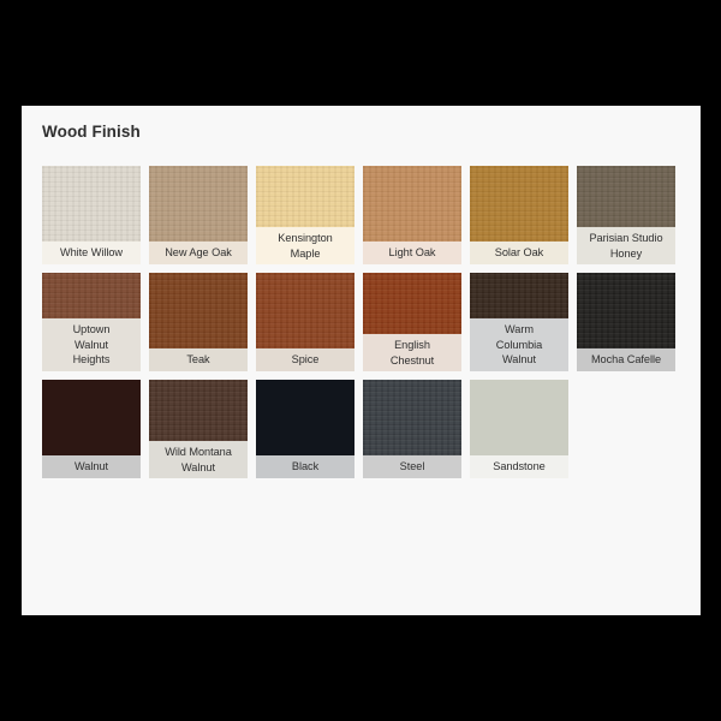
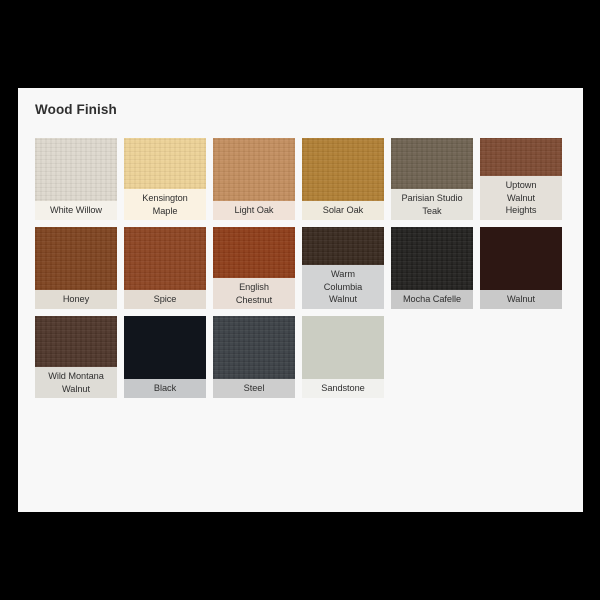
  Wood Finish
  White Willow
- New Age Oak
  Kensington
  Maple
  Light Oak
  Solar Oak
  Parisian Studio
- Honey
+ Teak
  Uptown
  Walnut
  Heights
- Teak
+ Honey
  Spice
  English
  Chestnut
  Warm
  Columbia
  Walnut
  Mocha Cafelle
  Walnut
  Wild Montana
  Walnut
  Black
  Steel
  Sandstone
